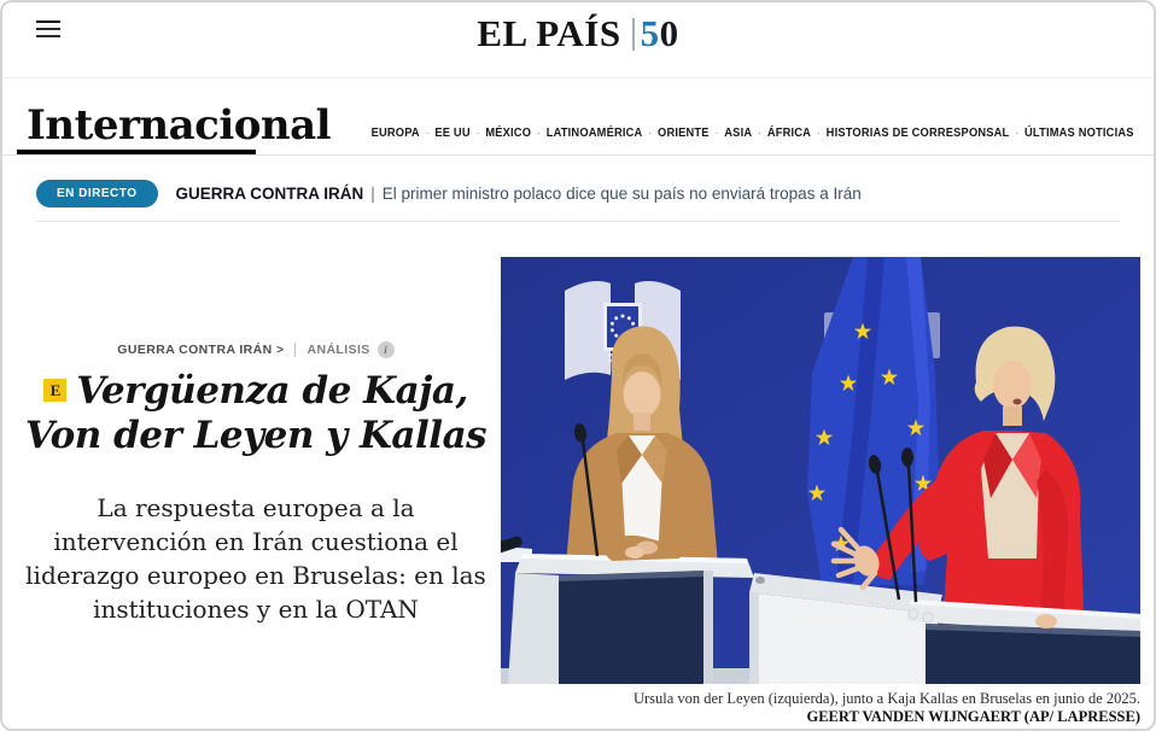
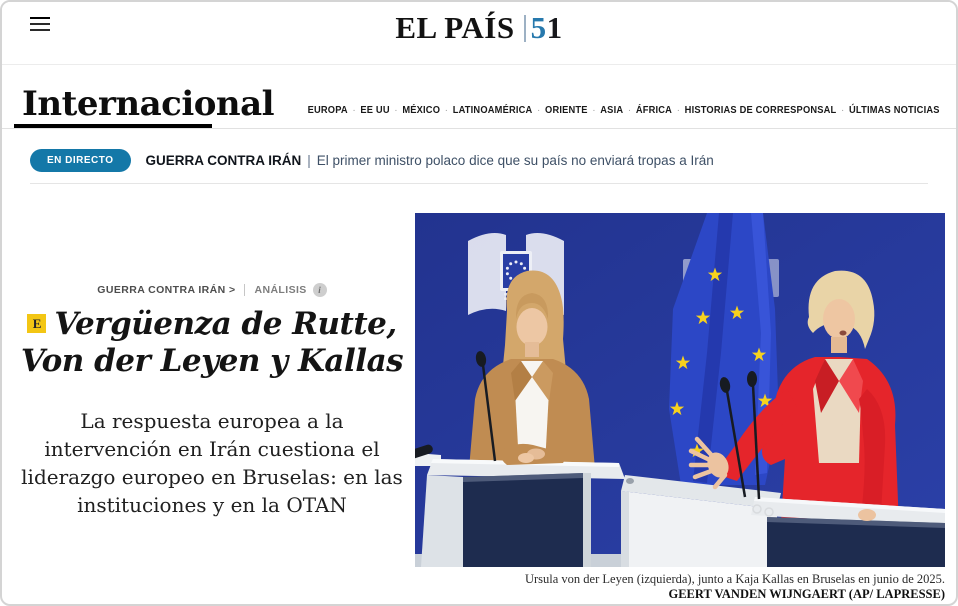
- EL PAÍS 50
+ EL PAÍS 51
  Internacional
  EUROPA · EE UU · MÉXICO · LATINOAMÉRICA · ORIENTE · ASIA · ÁFRICA · HISTORIAS DE CORRESPONSAL · ÚLTIMAS NOTICIAS
  EN DIRECTO
  GUERRA CONTRA IRÁN
  |
  El primer ministro polaco dice que su país no enviará tropas a Irán
  GUERRA CONTRA IRÁN >
  ANÁLISIS
  i
- E Vergüenza de Kaja, Von der Leyen y Kallas
+ E Vergüenza de Rutte, Von der Leyen y Kallas
  La respuesta europea a la intervención en Irán cuestiona el liderazgo europeo en Bruselas: en las instituciones y en la OTAN
  Ursula von der Leyen (izquierda), junto a Kaja Kallas en Bruselas en junio de 2025.
  GEERT VANDEN WIJNGAERT (AP/ LAPRESSE)
